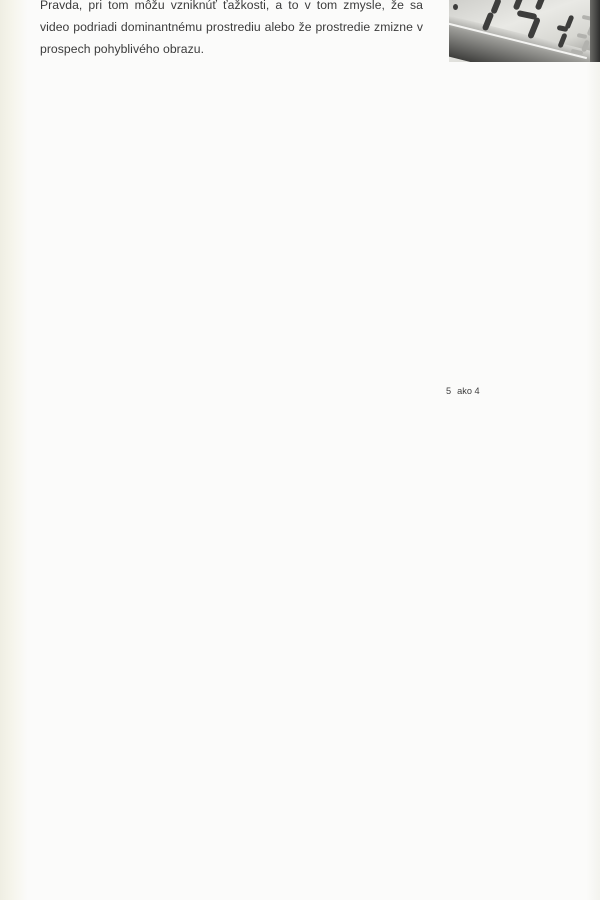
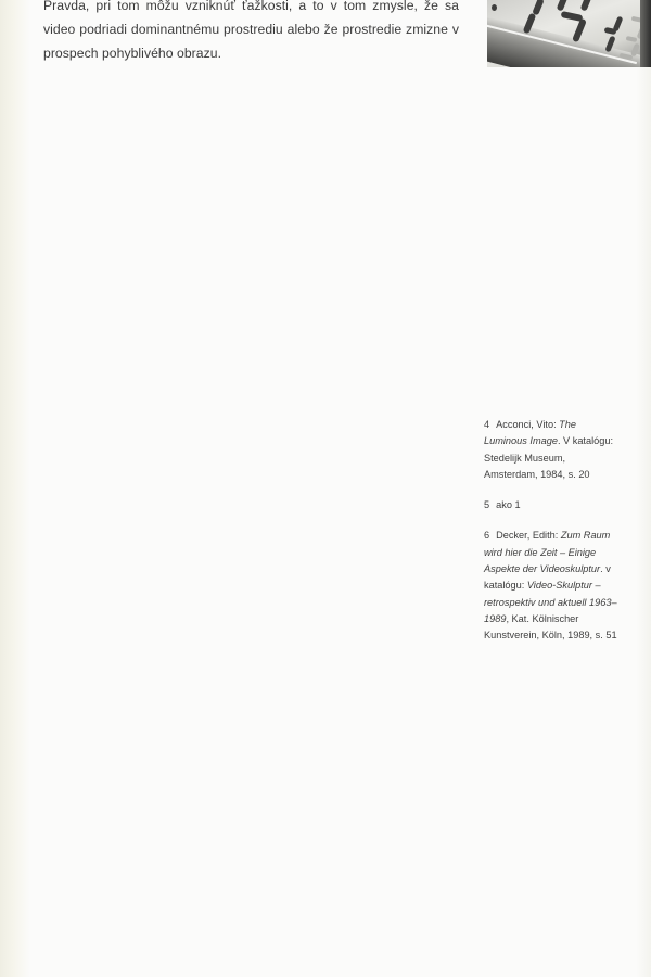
  Pravda, pri tom môžu vzniknúť ťažkosti, a to v tom zmysle, že sa video podriadi dominantnému prostrediu alebo že prostredie zmizne v prospech pohyblivého obrazu.
+ 4 Acconci, Vito: The Luminous Image. V katalógu: Stedelijk Museum, Amsterdam, 1984, s. 20
- 5 ako 4
+ 5 ako 1
+ 6 Decker, Edith: Zum Raum wird hier die Zeit – Einige Aspekte der Videoskulptur. v katalógu: Video-Skulptur – retrospektiv und aktuell 1963–1989, Kat. Kölnischer Kunstverein, Köln, 1989, s. 51
